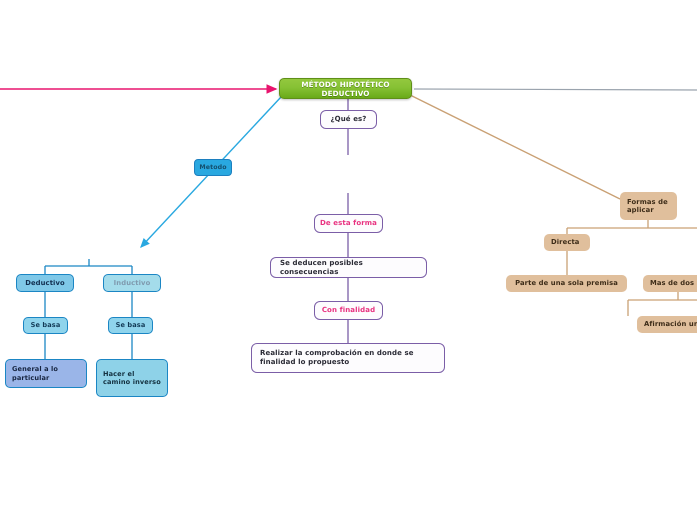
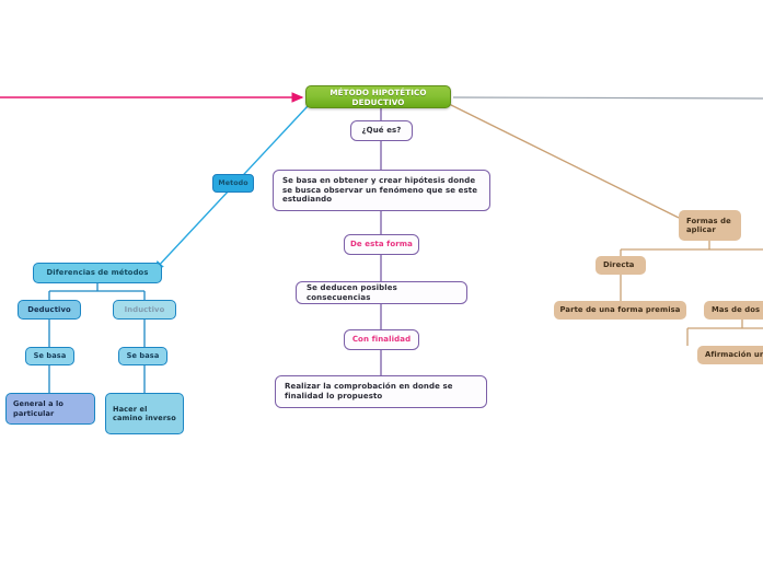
  MÉTODO HIPOTÉTICO DEDUCTIVO
  ¿Qué es?
+ Se basa en obtener y crear hipótesis donde se busca observar un fenómeno que se este estudiando
  De esta forma
  Se deducen posibles consecuencias
  Con finalidad
  Realizar la comprobación en donde se finalidad lo propuesto
+ Diferencias de métodos
  Deductivo
  Inductivo
  Se basa
  Se basa
  General a lo particular
  Hacer el camino inverso
  Formas de aplicar
  Directa
- Parte de una sola premisa
+ Parte de una forma premisa
  Mas de dos
  Afirmación un
